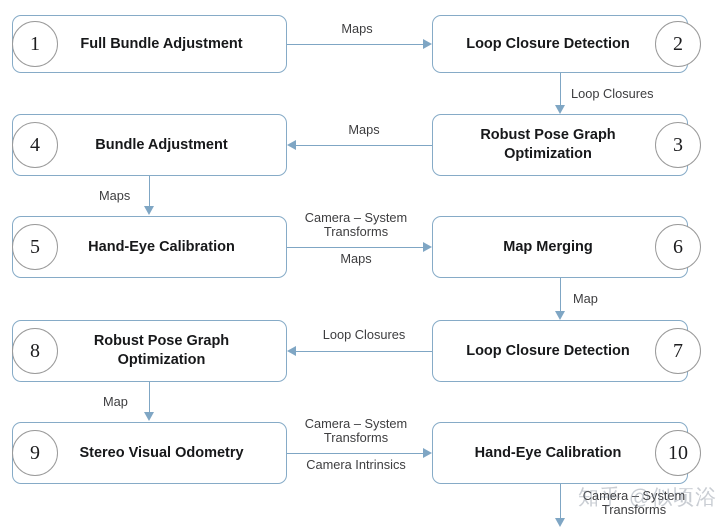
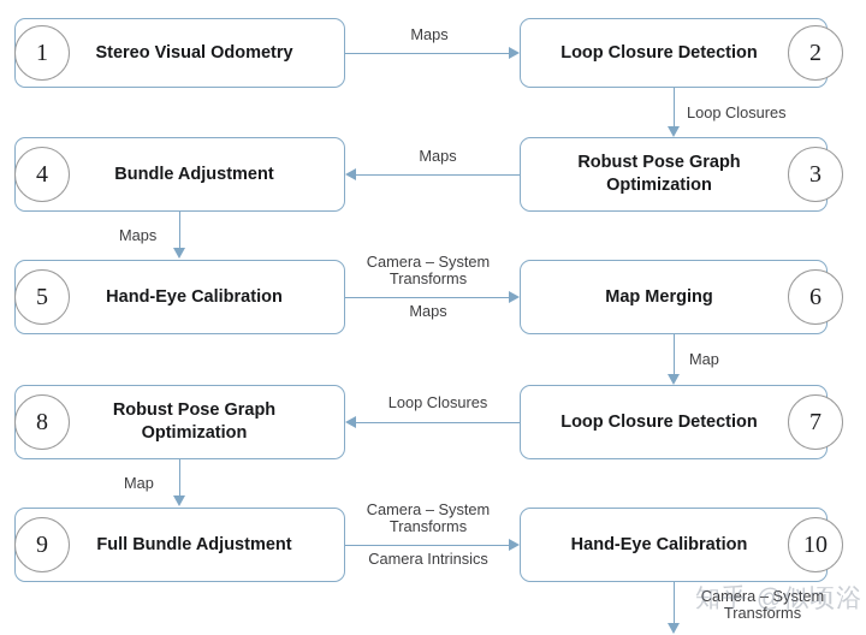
- Full Bundle Adjustment
+ Stereo Visual Odometry
  1
  Loop Closure Detection
  2
  Maps
  Bundle Adjustment
  4
  Robust Pose Graph
  Optimization
  3
  Loop Closures
  Maps
  Hand-Eye Calibration
  5
  Map Merging
  6
  Maps
  Camera – System
  Transforms
  Maps
  Robust Pose Graph
  Optimization
  8
  Loop Closure Detection
  7
  Map
  Loop Closures
- Stereo Visual Odometry
+ Full Bundle Adjustment
  9
  Hand-Eye Calibration
  10
  Map
  Camera – System
  Transforms
  Camera Intrinsics
  Camera – System
  Transforms
  知乎 @似顷浴
